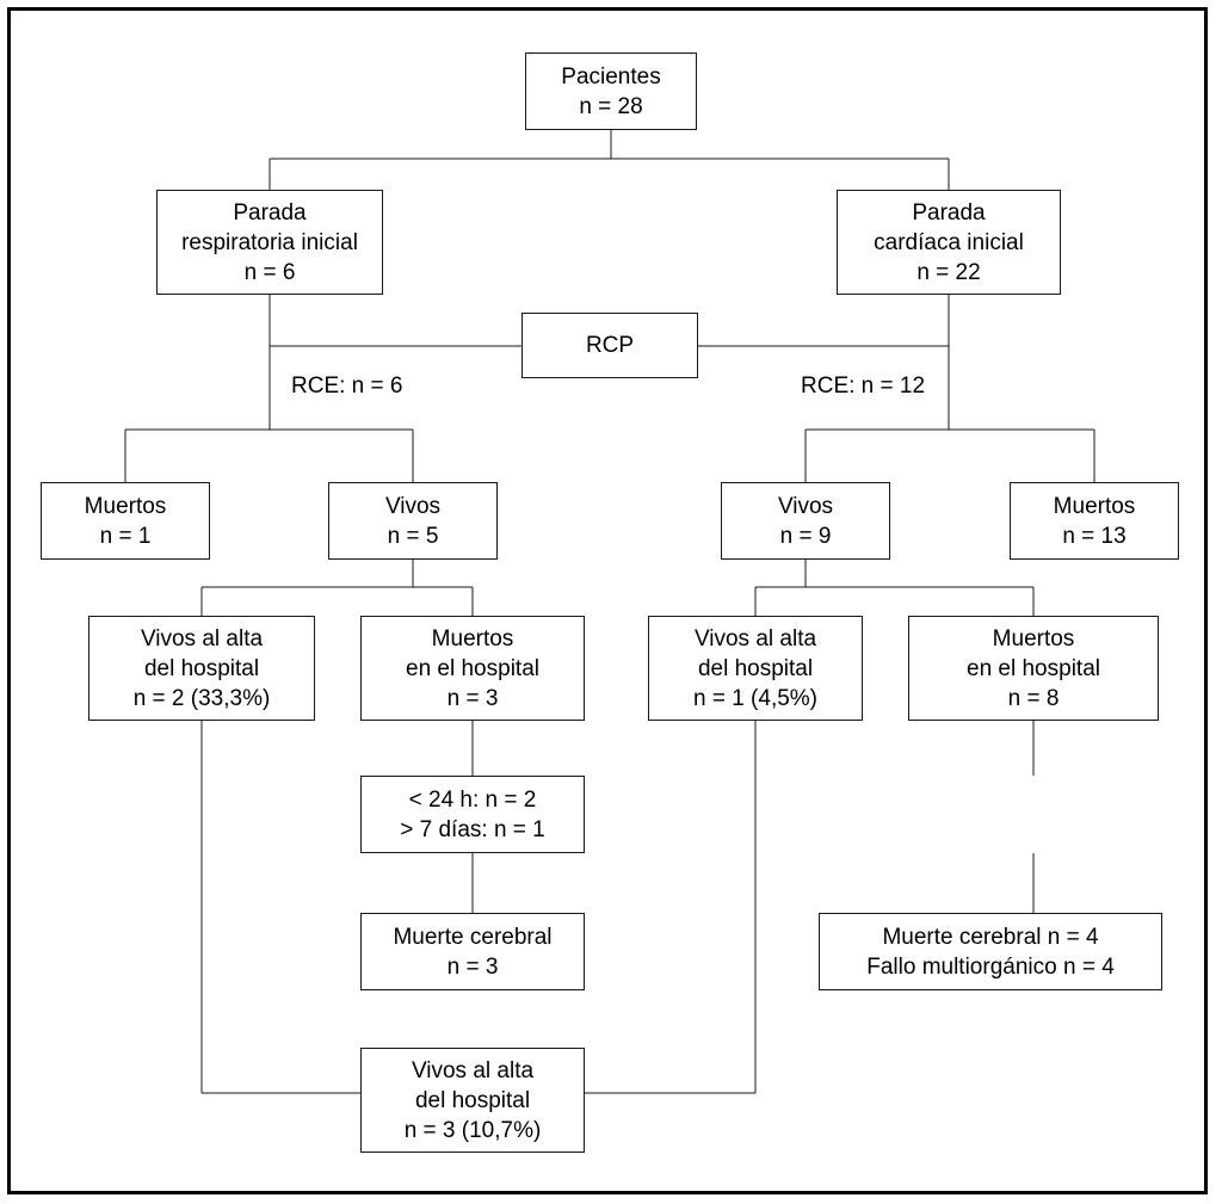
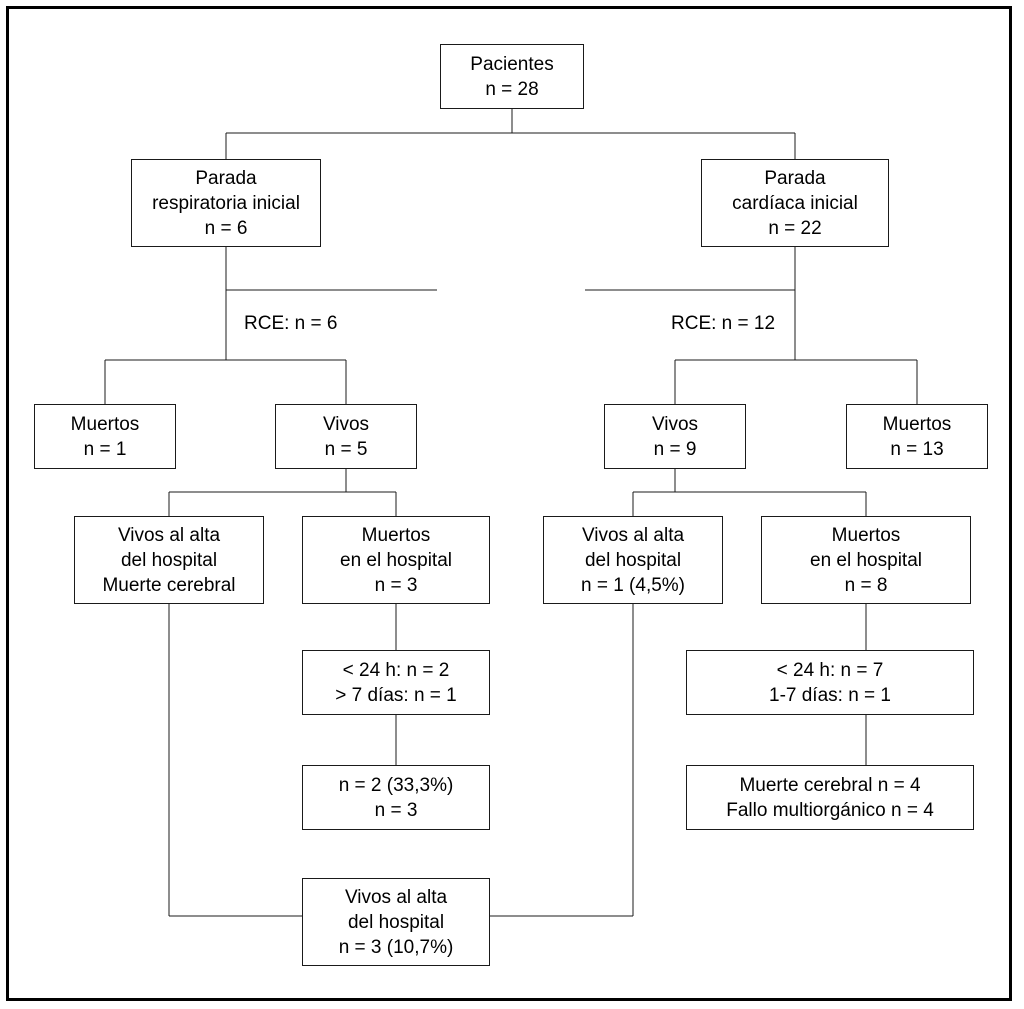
  Pacientes
  n = 28
  Parada
  respiratoria inicial
  n = 6
  Parada
  cardíaca inicial
  n = 22
- RCP
  Muertos
  n = 1
  Vivos
  n = 5
  Vivos
  n = 9
  Muertos
  n = 13
  Vivos al alta
  del hospital
- n = 2 (33,3%)
+ Muerte cerebral
  Muertos
  en el hospital
  n = 3
  Vivos al alta
  del hospital
  n = 1 (4,5%)
  Muertos
  en el hospital
  n = 8
  < 24 h: n = 2
  > 7 días: n = 1
+ < 24 h: n = 7
+ 1-7 días: n = 1
- Muerte cerebral
+ n = 2 (33,3%)
  n = 3
  Muerte cerebral n = 4
  Fallo multiorgánico n = 4
  Vivos al alta
  del hospital
  n = 3 (10,7%)
  RCE: n = 6
  RCE: n = 12
